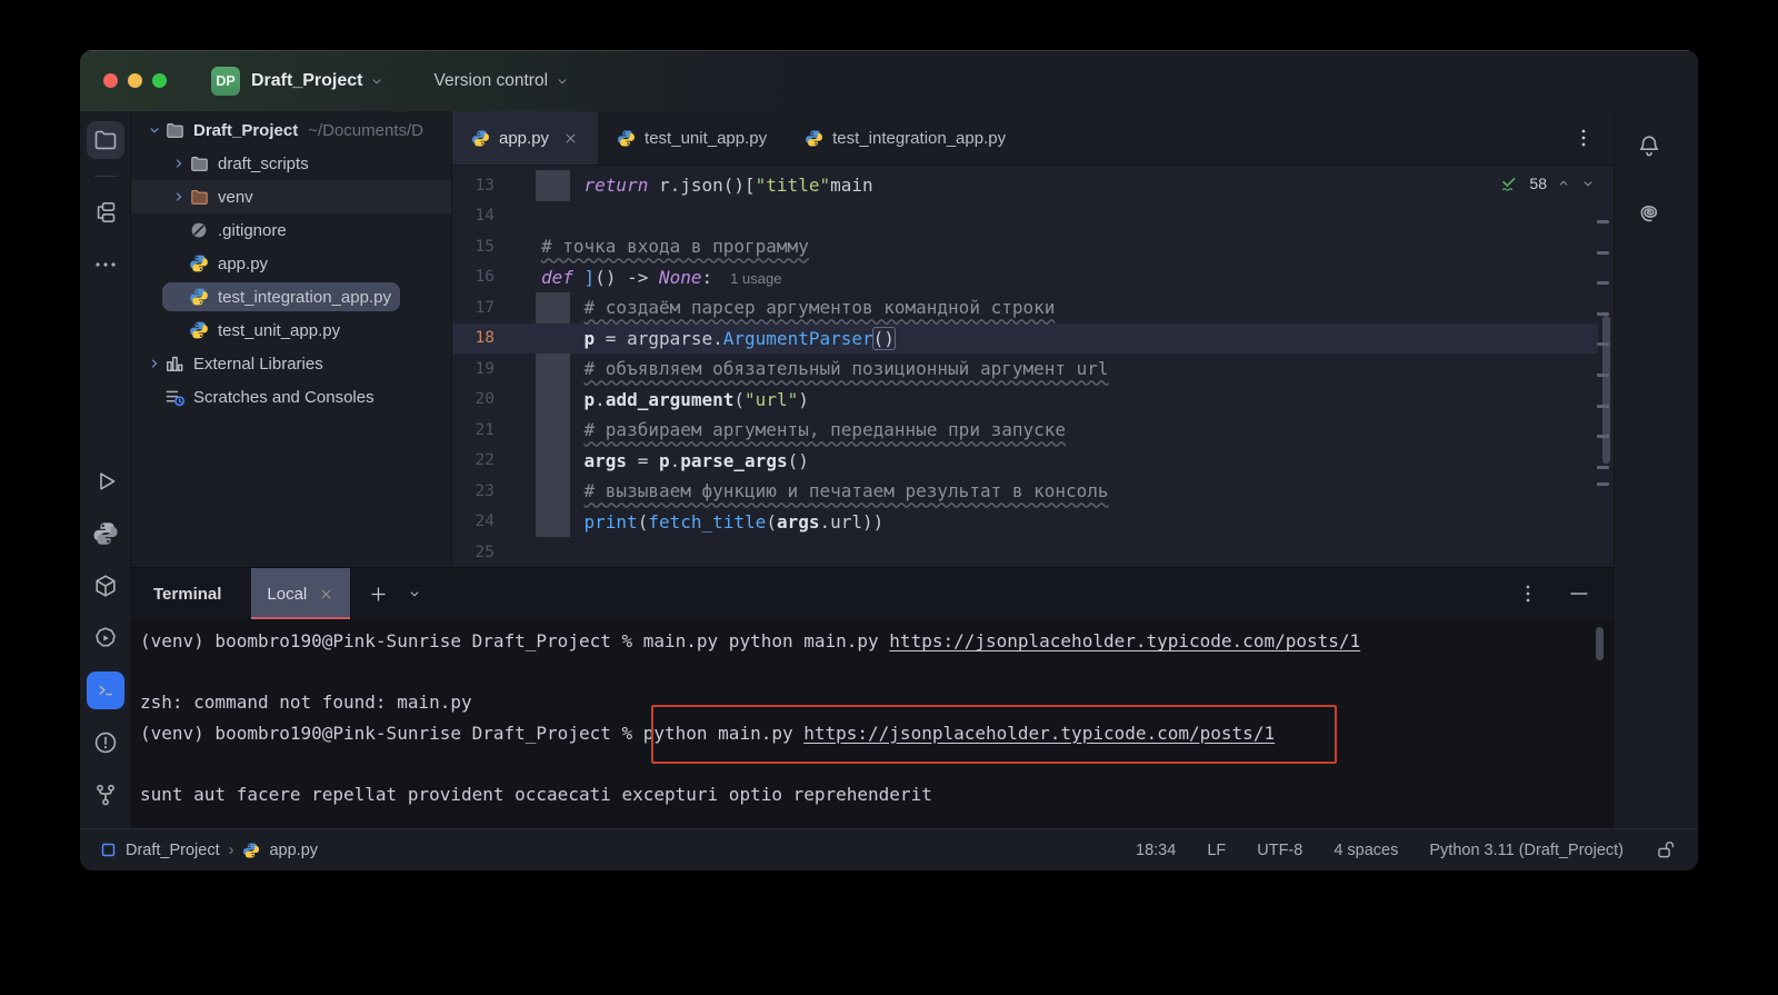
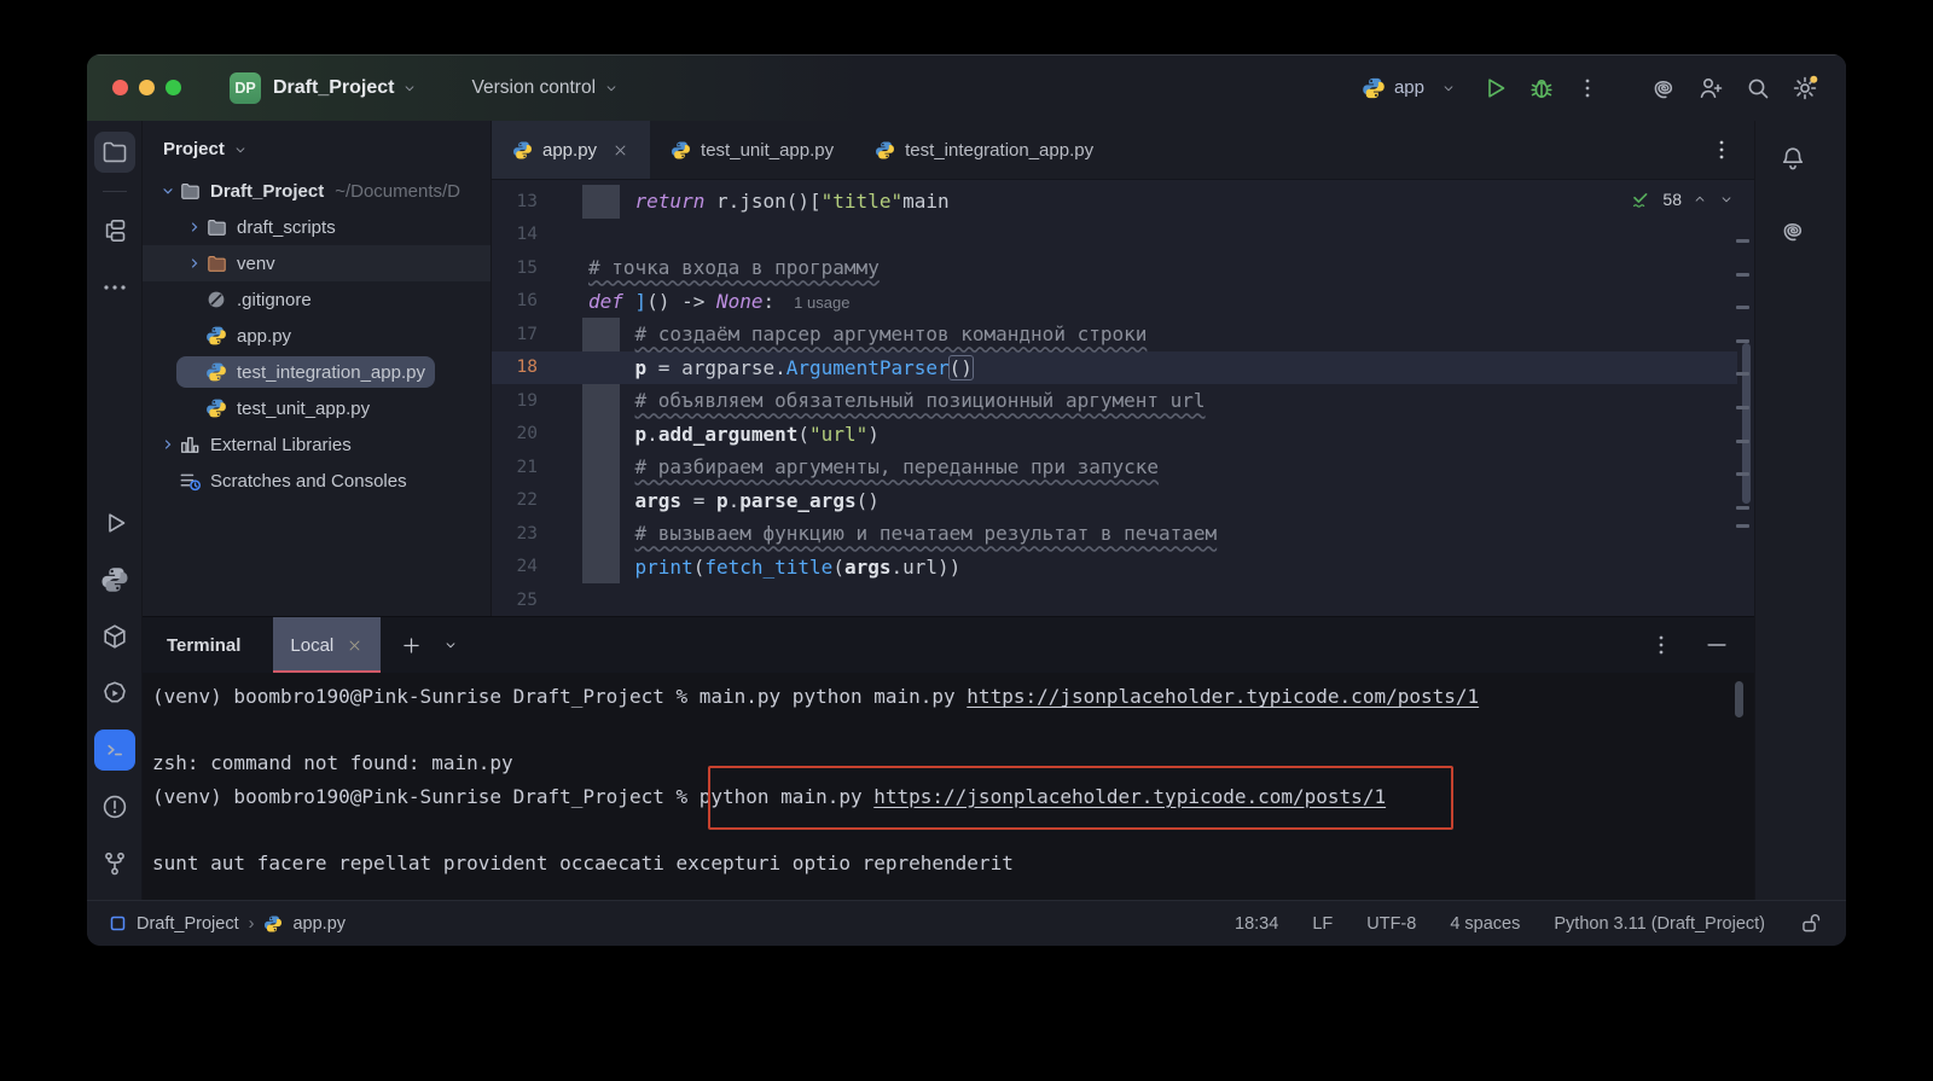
  DP
  Draft_Project
  Version control
+ app
+ Project
  Draft_Project
  ~/Documents/D
  draft_scripts
  venv
  .gitignore
  app.py
  test_integration_app.py
  test_unit_app.py
  External Libraries
  Scratches and Consoles
  app.py
  test_unit_app.py
  test_integration_app.py
  13
  return r.json()["title"main
  14
  15
  # точка входа в программу
  16
  def ]() -> None: 1 usage
  17
  # создаём парсер аргументов командной строки
  18
  p = argparse.ArgumentParser()
  19
  # объявляем обязательный позиционный аргумент url
  20
  p.add_argument("url")
  21
  # разбираем аргументы, переданные при запуске
  22
  args = p.parse_args()
  23
- # вызываем функцию и печатаем результат в консоль
+ # вызываем функцию и печатаем результат в печатаем
  24
  print(fetch_title(args.url))
  25
  58
  Terminal
  Local
  (venv) boombro190@Pink-Sunrise Draft_Project % main.py python main.py
  https://jsonplaceholder.typicode.com/posts/1
  zsh: command not found: main.py
  (venv) boombro190@Pink-Sunrise Draft_Project % python main.py
  https://jsonplaceholder.typicode.com/posts/1
  sunt aut facere repellat provident occaecati excepturi optio reprehenderit
  Draft_Project
  ›
  app.py
  18:34
  LF
  UTF-8
  4 spaces
  Python 3.11 (Draft_Project)
